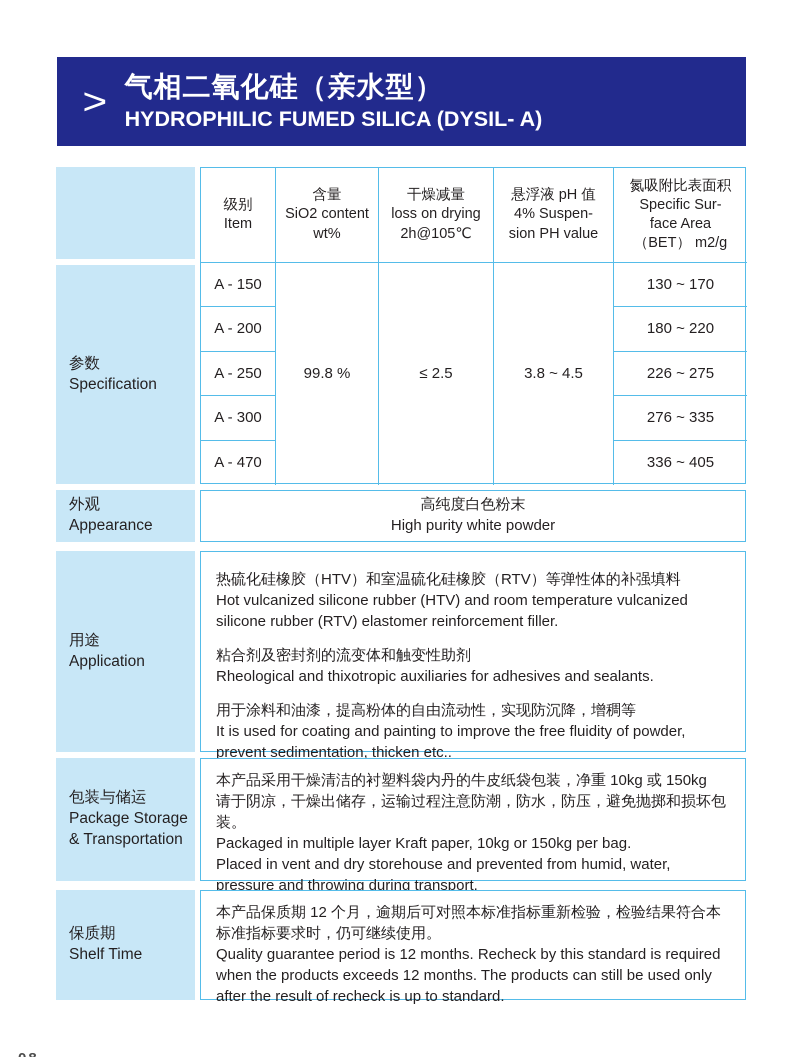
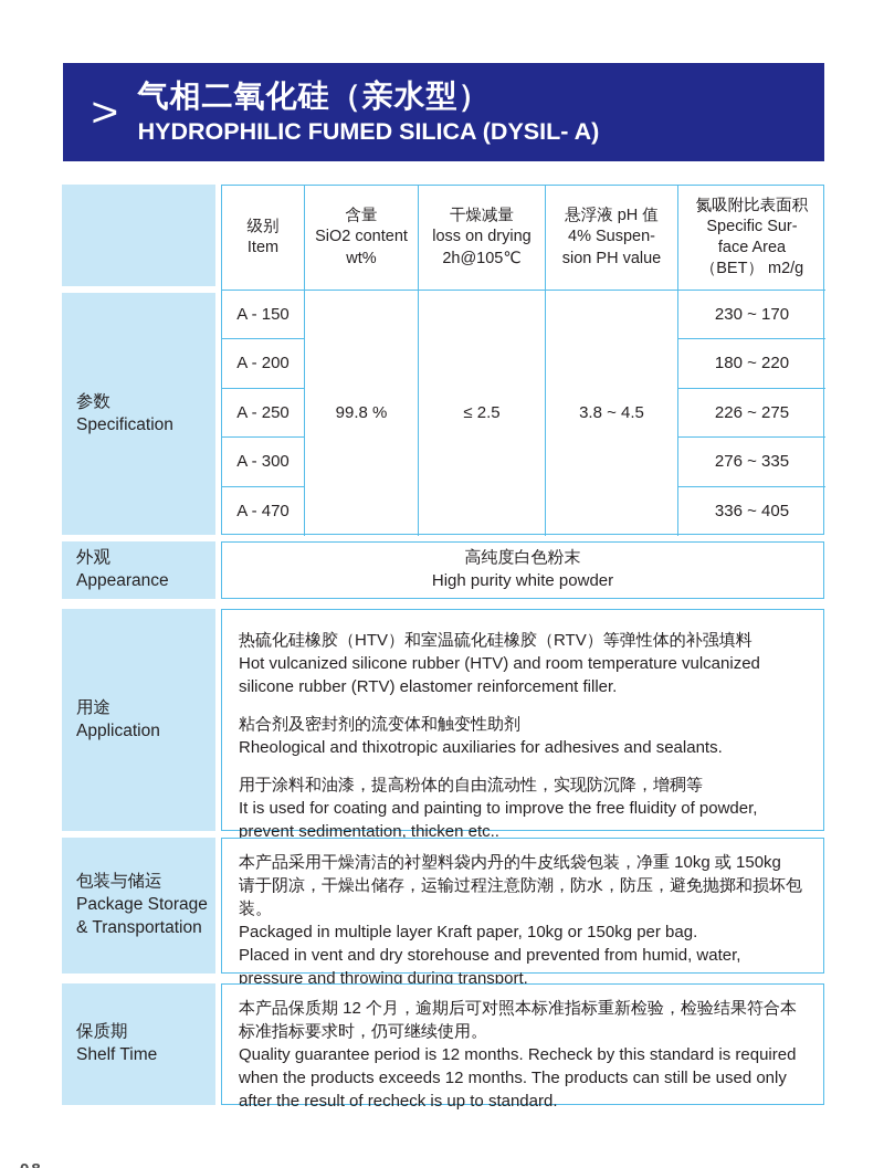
  >
  气相二氧化硅（亲水型）
  HYDROPHILIC FUMED SILICA (DYSIL- A)
  参数
  Specification
  级别
  Item
  含量
  SiO2 content
  wt%
  干燥减量
  loss on drying
  2h@105℃
  悬浮液 pH 值
  4% Suspen-
  sion PH value
  氮吸附比表面积
  Specific Sur-
  face Area
  （BET） m2/g
  A - 150
  99.8 %
  ≤ 2.5
  3.8 ~ 4.5
- 130 ~ 170
+ 230 ~ 170
  A - 200
  180 ~ 220
  A - 250
  226 ~ 275
  A - 300
  276 ~ 335
  A - 470
  336 ~ 405
  外观
  Appearance
  高纯度白色粉末
  High purity white powder
  用途
  Application
  热硫化硅橡胶（HTV）和室温硫化硅橡胶（RTV）等弹性体的补强填料
  Hot vulcanized silicone rubber (HTV) and room temperature vulcanized silicone rubber (RTV) elastomer reinforcement filler.
  粘合剂及密封剂的流变体和触变性助剂
  Rheological and thixotropic auxiliaries for adhesives and sealants.
  用于涂料和油漆，提高粉体的自由流动性，实现防沉降，增稠等
  It is used for coating and painting to improve the free fluidity of powder, prevent sedimentation, thicken etc..
  包装与储运
  Package Storage
  & Transportation
  本产品采用干燥清洁的衬塑料袋内丹的牛皮纸袋包装，净重 10kg 或 150kg
  请于阴凉，干燥出储存，运输过程注意防潮，防水，防压，避免抛掷和损坏包装。
  Packaged in multiple layer Kraft paper, 10kg or 150kg per bag.
  Placed in vent and dry storehouse and prevented from humid, water, pressure and throwing during transport.
  保质期
  Shelf Time
  本产品保质期 12 个月，逾期后可对照本标准指标重新检验，检验结果符合本标准指标要求时，仍可继续使用。
  Quality guarantee period is 12 months. Recheck by this standard is required when the products exceeds 12 months. The products can still be used only after the result of recheck is up to standard.
